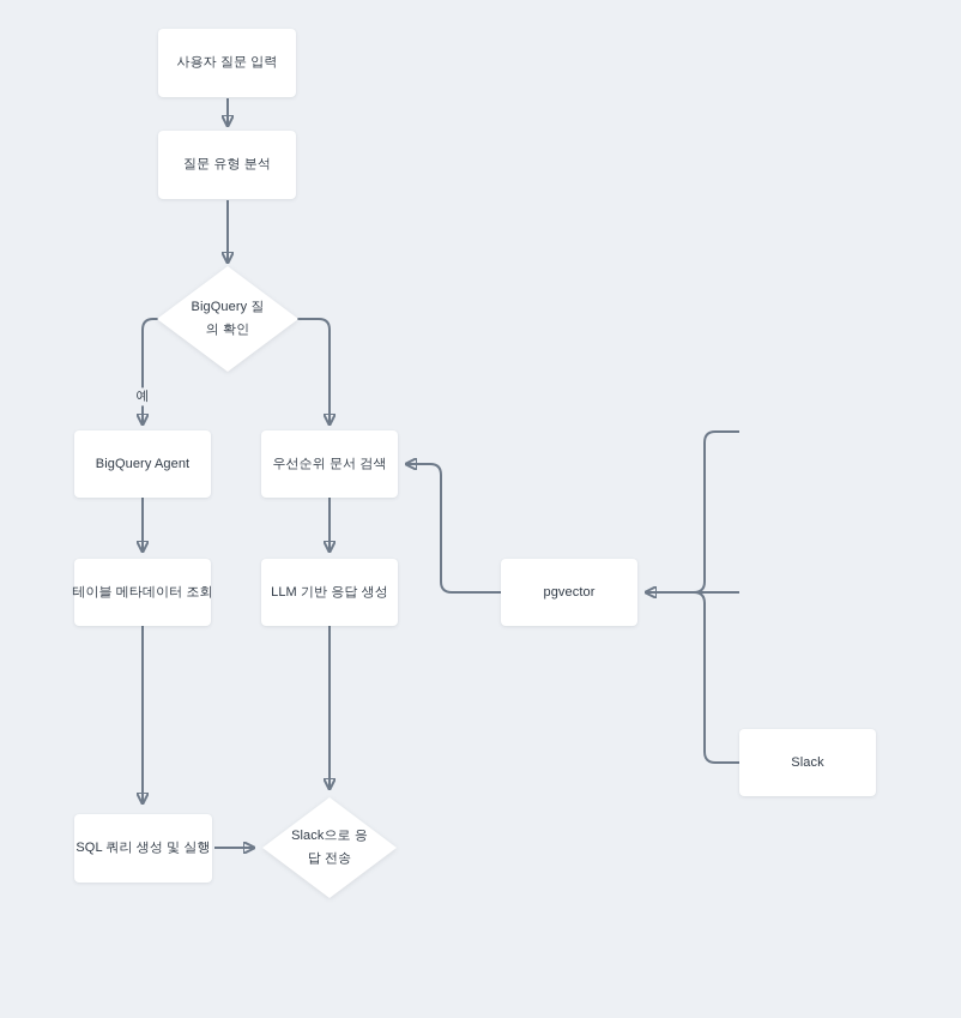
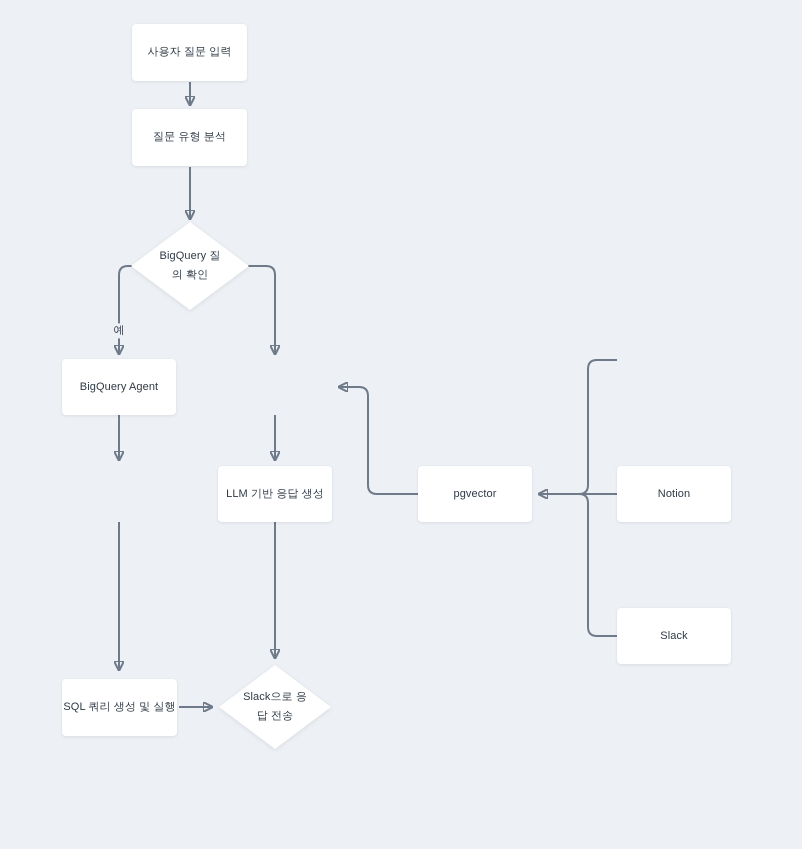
  사용자 질문 입력
  질문 유형 분석
  BigQuery 질의 확인
  예
  BigQuery Agent
- 우선순위 문서 검색
- 테이블 메타데이터 조회
  LLM 기반 응답 생성
  pgvector
+ Notion
  Slack
  SQL 쿼리 생성 및 실행
  Slack으로 응답 전송
